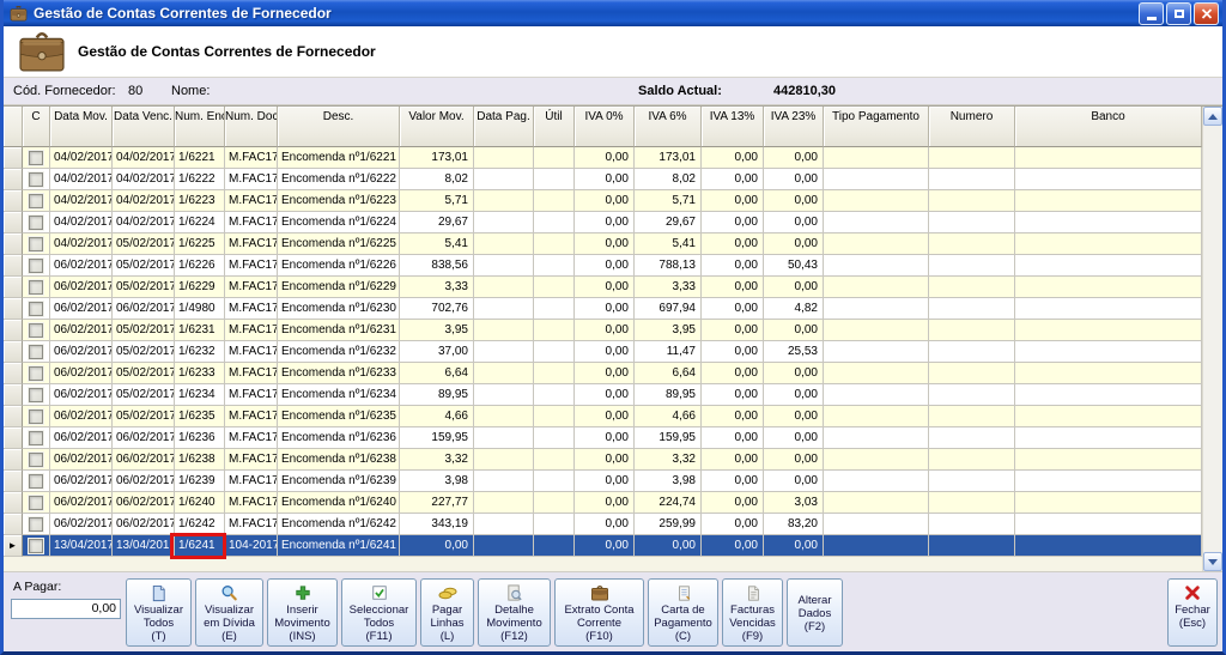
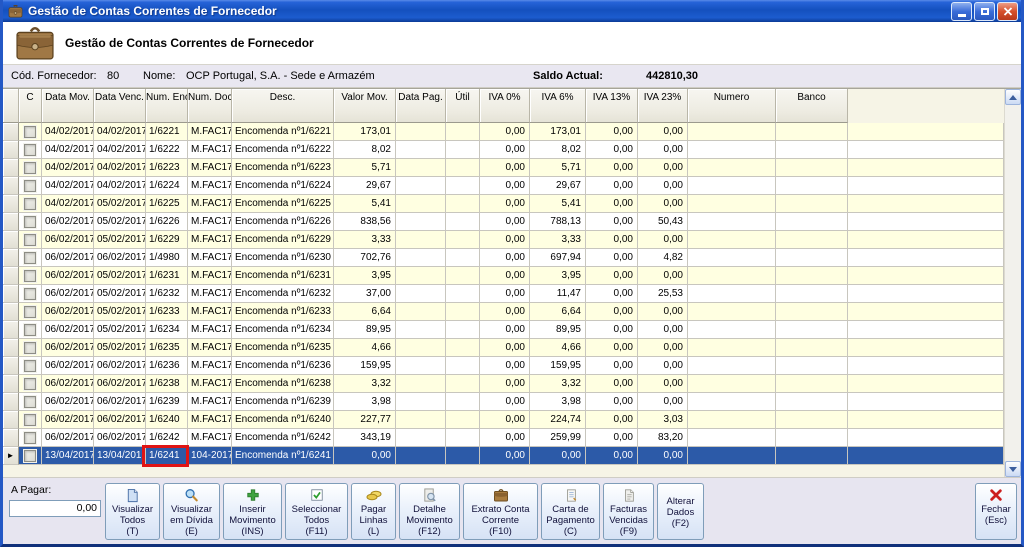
  Gestão de Contas Correntes de Fornecedor
  Gestão de Contas Correntes de Fornecedor
  Cód. Fornecedor:
  80
  Nome:
+ OCP Portugal, S.A. - Sede e Armazém
  Saldo Actual:
  442810,30
  C
  Data Mov.
  Data Venc.
  Num. En
  Num. Doc
  Desc.
  Valor Mov.
  Data Pag.
  Útil
  IVA 0%
  IVA 6%
  IVA 13%
  IVA 23%
- Tipo Pagamento
  Numero
  Banco
  04/02/2017
  04/02/2017
  1/6221
  M.FAC17
  Encomenda nº1/6221
  173,01
  0,00
  173,01
  0,00
  0,00
  04/02/2017
  04/02/2017
  1/6222
  M.FAC17
  Encomenda nº1/6222
  8,02
  0,00
  8,02
  0,00
  0,00
  04/02/2017
  04/02/2017
  1/6223
  M.FAC17
  Encomenda nº1/6223
  5,71
  0,00
  5,71
  0,00
  0,00
  04/02/2017
  04/02/2017
  1/6224
  M.FAC17
  Encomenda nº1/6224
  29,67
  0,00
  29,67
  0,00
  0,00
  04/02/2017
  05/02/2017
  1/6225
  M.FAC17
  Encomenda nº1/6225
  5,41
  0,00
  5,41
  0,00
  0,00
  06/02/2017
  05/02/2017
  1/6226
  M.FAC17
  Encomenda nº1/6226
  838,56
  0,00
  788,13
  0,00
  50,43
  06/02/2017
  05/02/2017
  1/6229
  M.FAC17
  Encomenda nº1/6229
  3,33
  0,00
  3,33
  0,00
  0,00
  06/02/2017
  06/02/2017
  1/4980
  M.FAC17
  Encomenda nº1/6230
  702,76
  0,00
  697,94
  0,00
  4,82
  06/02/2017
  05/02/2017
  1/6231
  M.FAC17
  Encomenda nº1/6231
  3,95
  0,00
  3,95
  0,00
  0,00
  06/02/2017
  05/02/2017
  1/6232
  M.FAC17
  Encomenda nº1/6232
  37,00
  0,00
  11,47
  0,00
  25,53
  06/02/2017
  05/02/2017
  1/6233
  M.FAC17
  Encomenda nº1/6233
  6,64
  0,00
  6,64
  0,00
  0,00
  06/02/2017
  05/02/2017
  1/6234
  M.FAC17
  Encomenda nº1/6234
  89,95
  0,00
  89,95
  0,00
  0,00
  06/02/2017
  05/02/2017
  1/6235
  M.FAC17
  Encomenda nº1/6235
  4,66
  0,00
  4,66
  0,00
  0,00
  06/02/2017
  06/02/2017
  1/6236
  M.FAC17
  Encomenda nº1/6236
  159,95
  0,00
  159,95
  0,00
  0,00
  06/02/2017
  06/02/2017
  1/6238
  M.FAC17
  Encomenda nº1/6238
  3,32
  0,00
  3,32
  0,00
  0,00
  06/02/2017
  06/02/2017
  1/6239
  M.FAC17
  Encomenda nº1/6239
  3,98
  0,00
  3,98
  0,00
  0,00
  06/02/2017
  06/02/2017
  1/6240
  M.FAC17
  Encomenda nº1/6240
  227,77
  0,00
  224,74
  0,00
  3,03
  06/02/2017
  06/02/2017
  1/6242
  M.FAC17
  Encomenda nº1/6242
  343,19
  0,00
  259,99
  0,00
  83,20
  ►
  13/04/2017
  13/04/201
  1/6241
  104-2017
  Encomenda nº1/6241
  0,00
  0,00
  0,00
  0,00
  0,00
  A Pagar:
  0,00
  Visualizar
  Todos
  (T)
  Visualizar
  em Dívida
  (E)
  Inserir
  Movimento
  (INS)
  Seleccionar
  Todos
  (F11)
  Pagar
  Linhas
  (L)
  Detalhe
  Movimento
  (F12)
  Extrato Conta
  Corrente
  (F10)
  Carta de
  Pagamento
  (C)
  Facturas
  Vencidas
  (F9)
  Alterar
  Dados
  (F2)
  Fechar
  (Esc)
